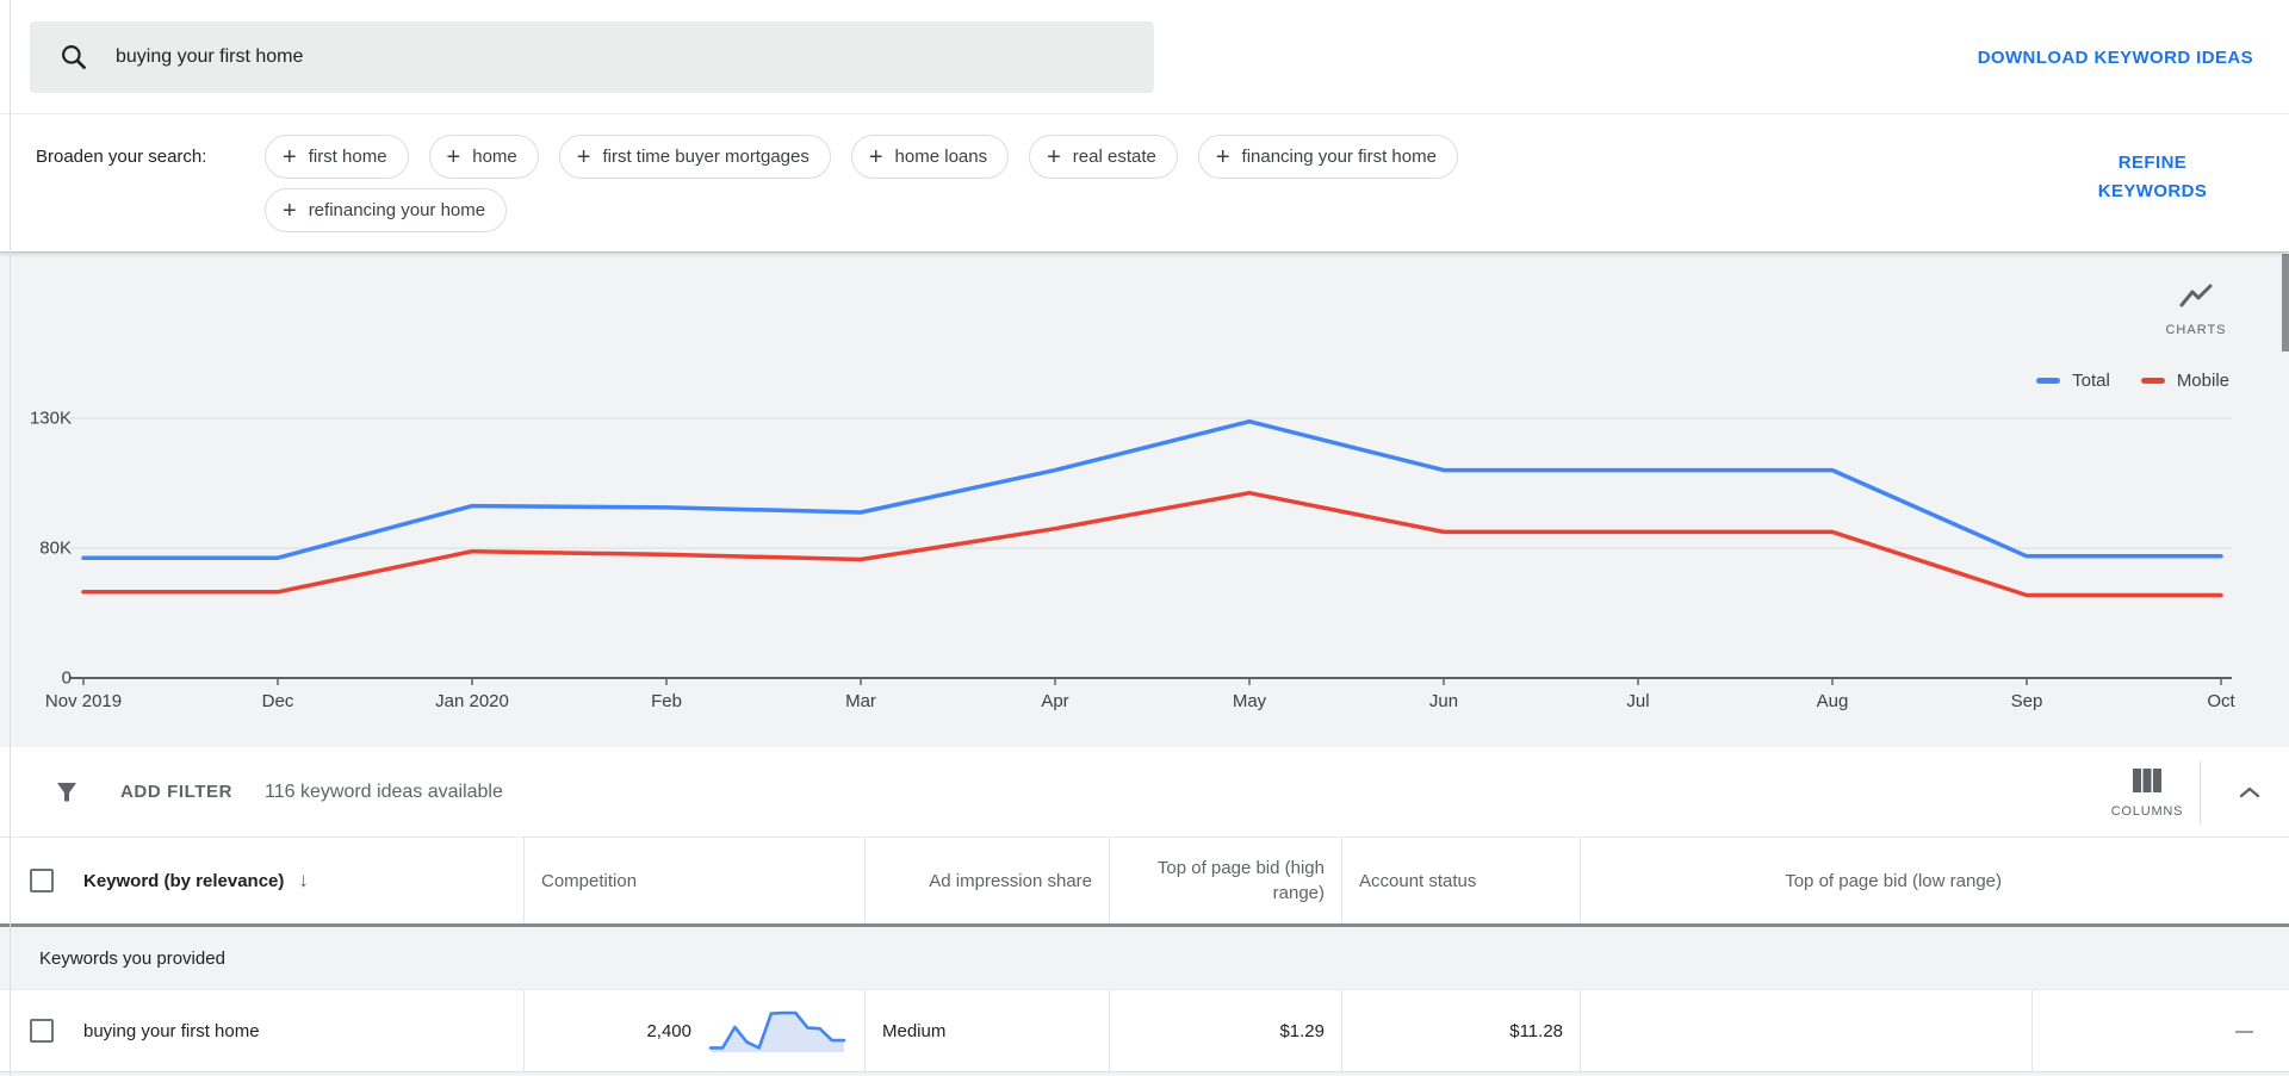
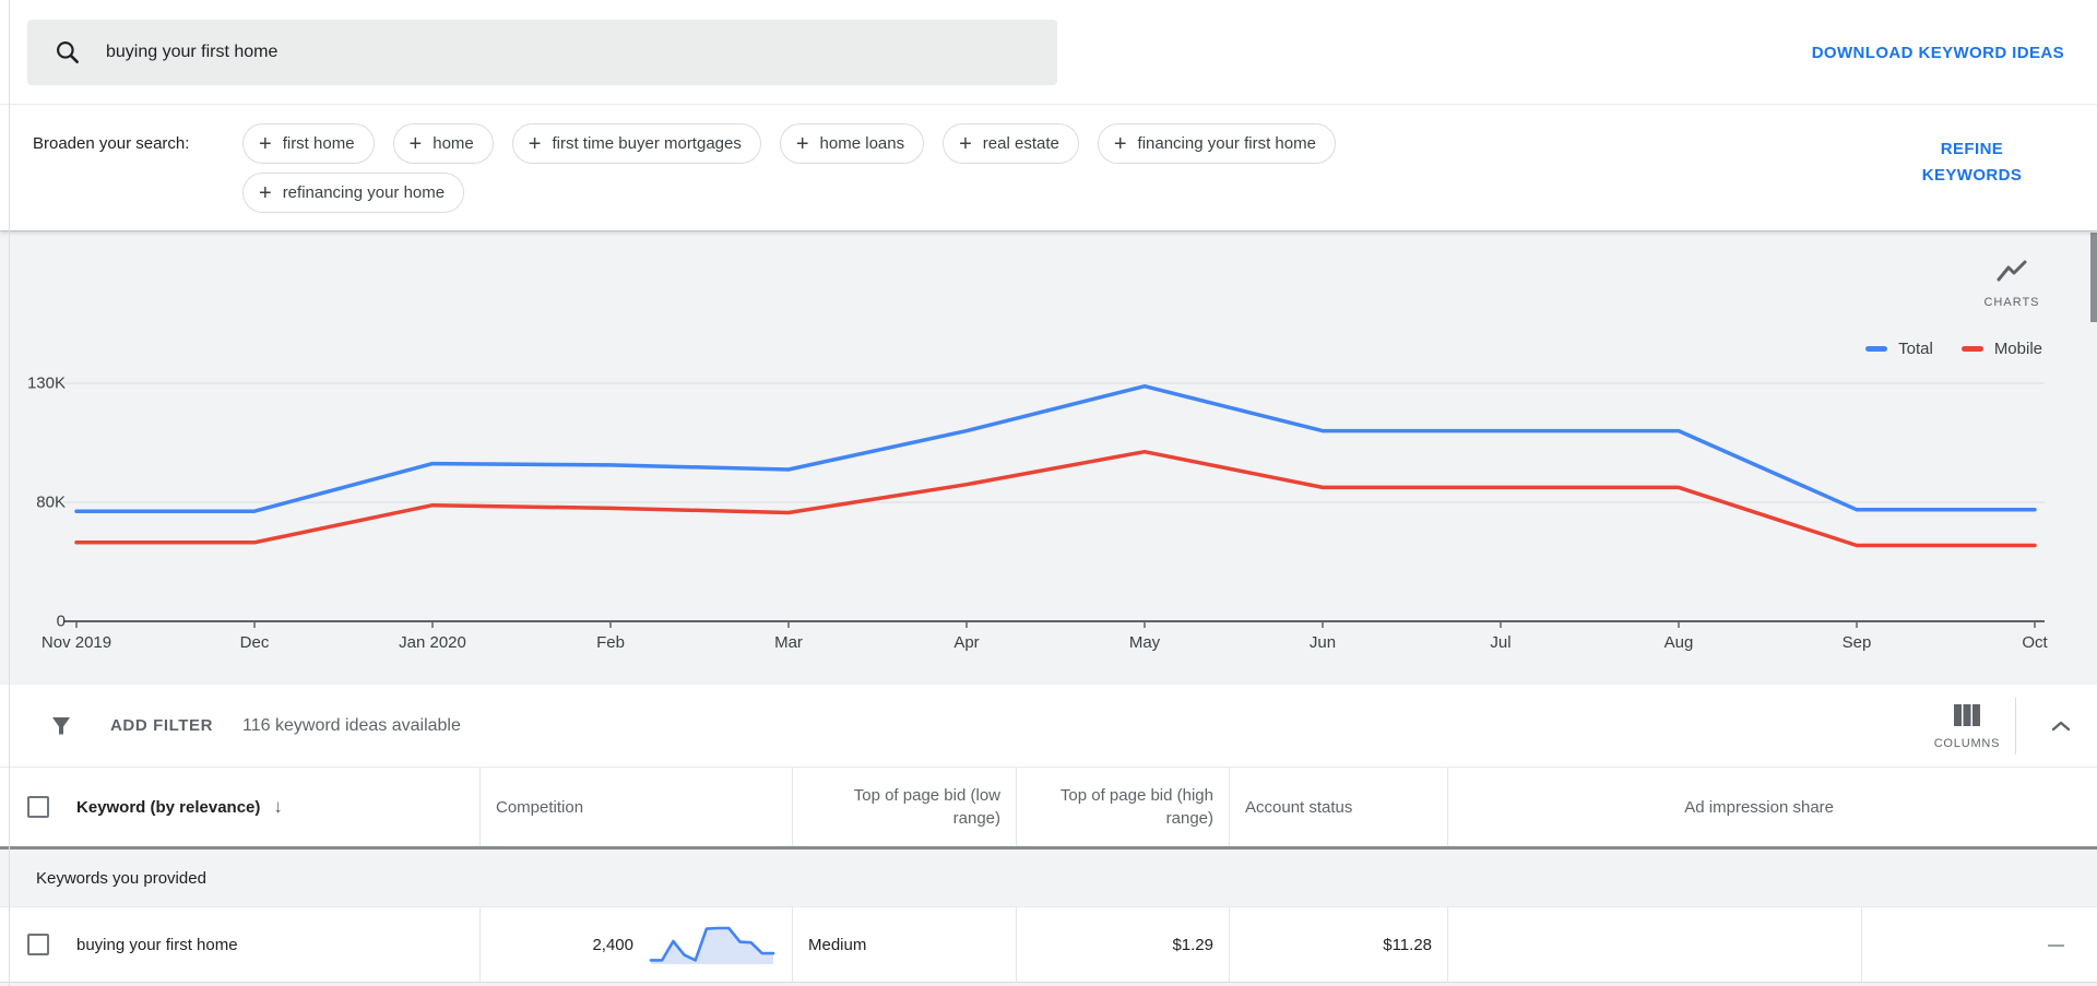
  buying your first home
  DOWNLOAD KEYWORD IDEAS
  Broaden your search:
  +
  first home
  +
  home
  +
  first time buyer mortgages
  +
  home loans
  +
  real estate
  +
  financing your first home
  +
  refinancing your home
  REFINE
  KEYWORDS
  130K
  80K
  0
  Nov 2019
  Dec
  Jan 2020
  Feb
  Mar
  Apr
  May
  Jun
  Jul
  Aug
  Sep
  Oct
  CHARTS
  Total
  Mobile
  ADD FILTER
  116 keyword ideas available
  COLUMNS
  Keyword (by relevance)
  ↓
  Competition
- Ad impression share
+ Top of page bid (low range)
  Top of page bid (high range)
  Account status
- Top of page bid (low range)
+ Ad impression share
  Keywords you provided
  buying your first home
  2,400
  Medium
  $1.29
  $11.28
  —
